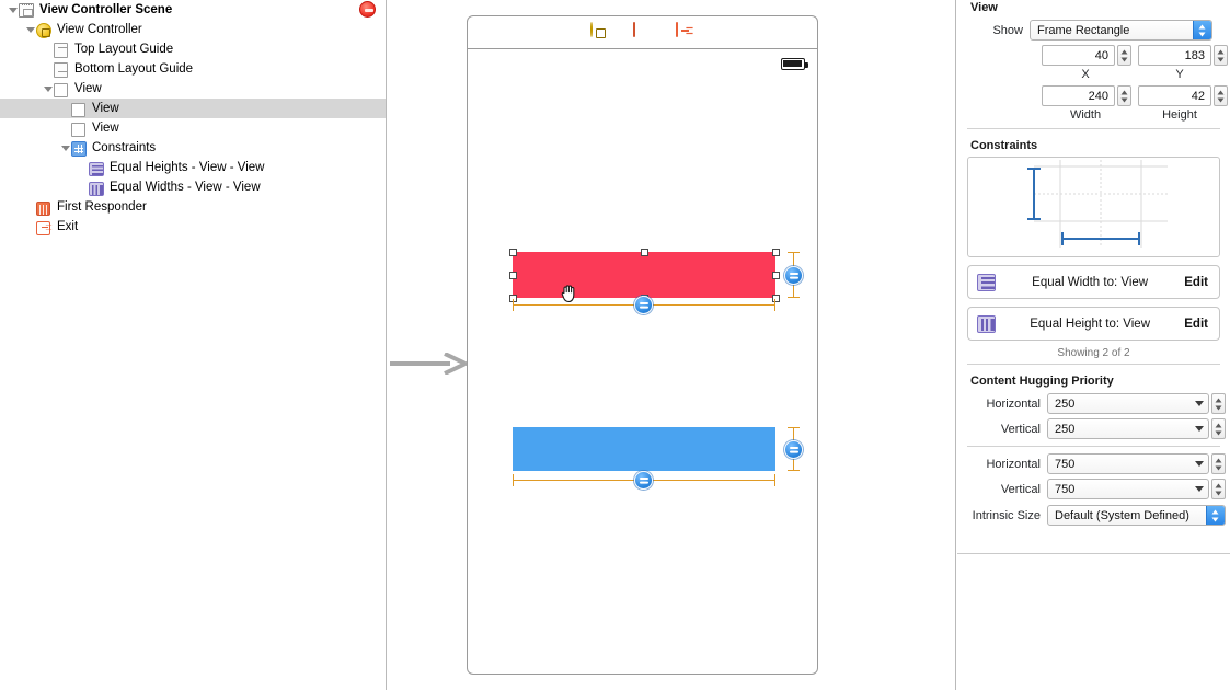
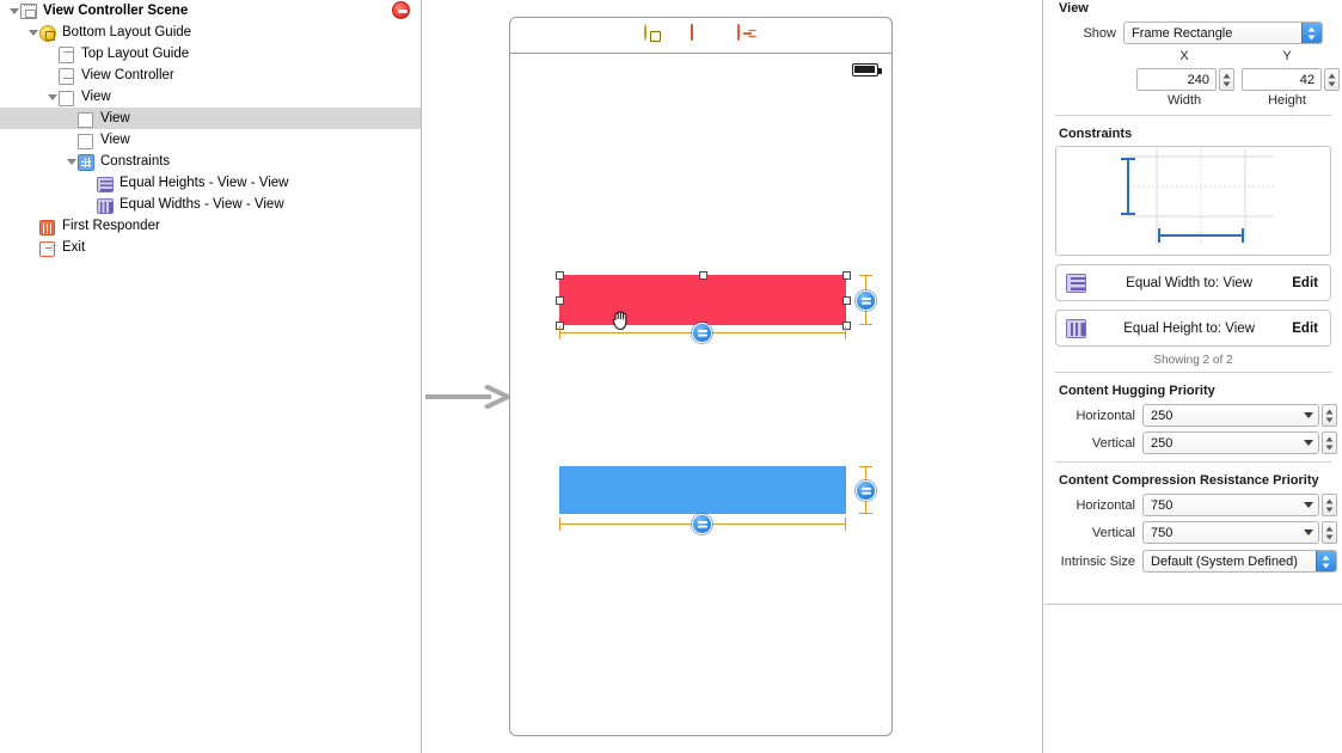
  View Controller Scene
- View Controller
+ Bottom Layout Guide
  Top Layout Guide
- Bottom Layout Guide
+ View Controller
  View
  View
  View
  Constraints
  Equal Heights - View - View
  Equal Widths - View - View
  First Responder
  Exit
  View
  Show
  Frame Rectangle
- 40
- 183
  X
  Y
  240
  42
  Width
  Height
  Constraints
  Equal Width to: View
  Edit
  Equal Height to: View
  Edit
  Showing 2 of 2
  Content Hugging Priority
  Horizontal
  250
  Vertical
  250
+ Content Compression Resistance Priority
  Horizontal
  750
  Vertical
  750
  Intrinsic Size
  Default (System Defined)
